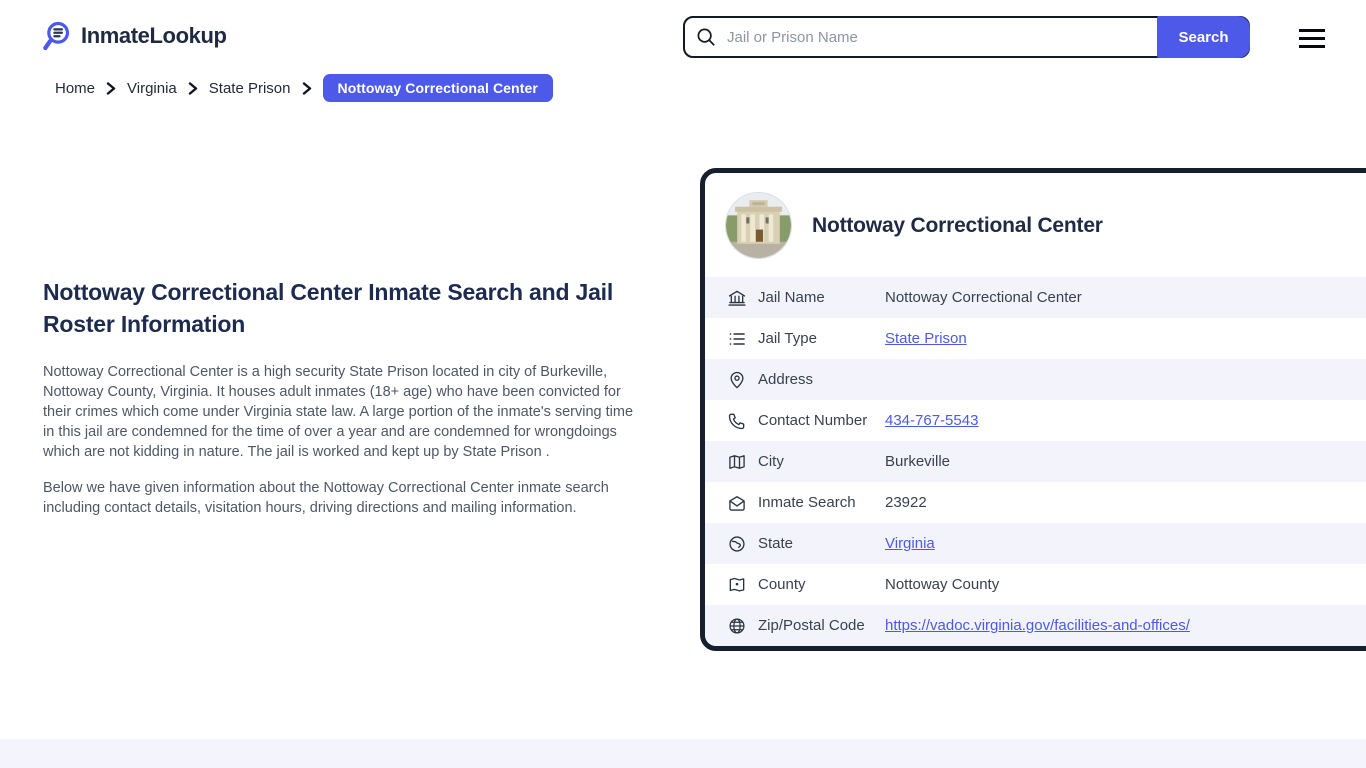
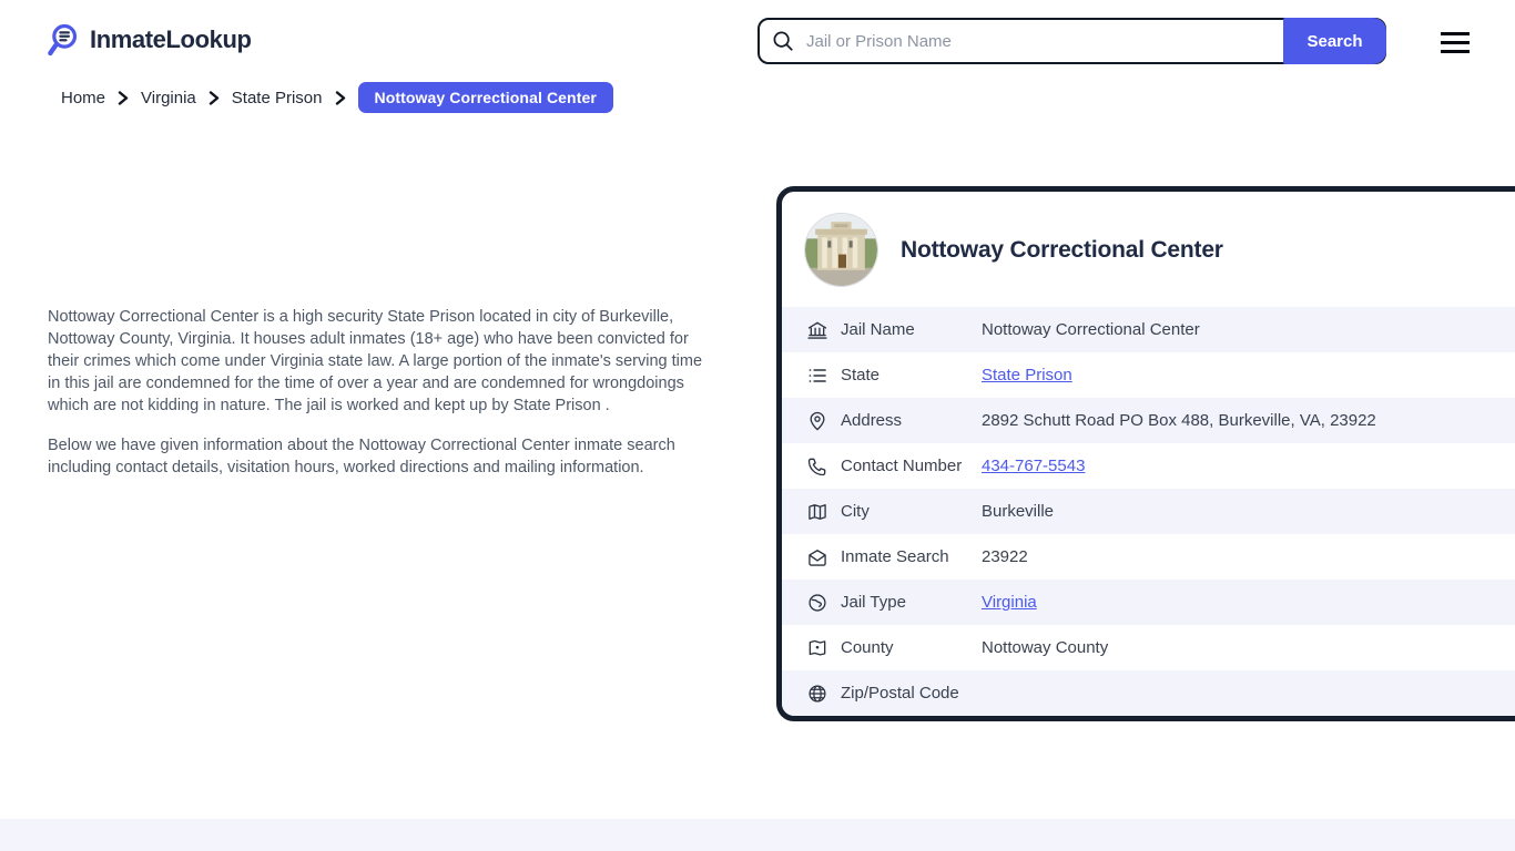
  InmateLookup
  Jail or Prison Name
  Search
  Home
  Virginia
  State Prison
  Nottoway Correctional Center
- Nottoway Correctional Center Inmate Search and Jail Roster Information
  Nottoway Correctional Center is a high security State Prison located in city of Burkeville, Nottoway County, Virginia. It houses adult inmates (18+ age) who have been convicted for their crimes which come under Virginia state law. A large portion of the inmate's serving time in this jail are condemned for the time of over a year and are condemned for wrongdoings which are not kidding in nature. The jail is worked and kept up by State Prison .
- Below we have given information about the Nottoway Correctional Center inmate search including contact details, visitation hours, driving directions and mailing information.
+ Below we have given information about the Nottoway Correctional Center inmate search including contact details, visitation hours, worked directions and mailing information.
  Nottoway Correctional Center
  Jail Name
  Nottoway Correctional Center
- Jail Type
+ State
  State Prison
  Address
+ 2892 Schutt Road PO Box 488, Burkeville, VA, 23922
  Contact Number
  434-767-5543
  City
  Burkeville
  Inmate Search
  23922
- State
+ Jail Type
  Virginia
  County
  Nottoway County
  Zip/Postal Code
- https://vadoc.virginia.gov/facilities-and-offices/
